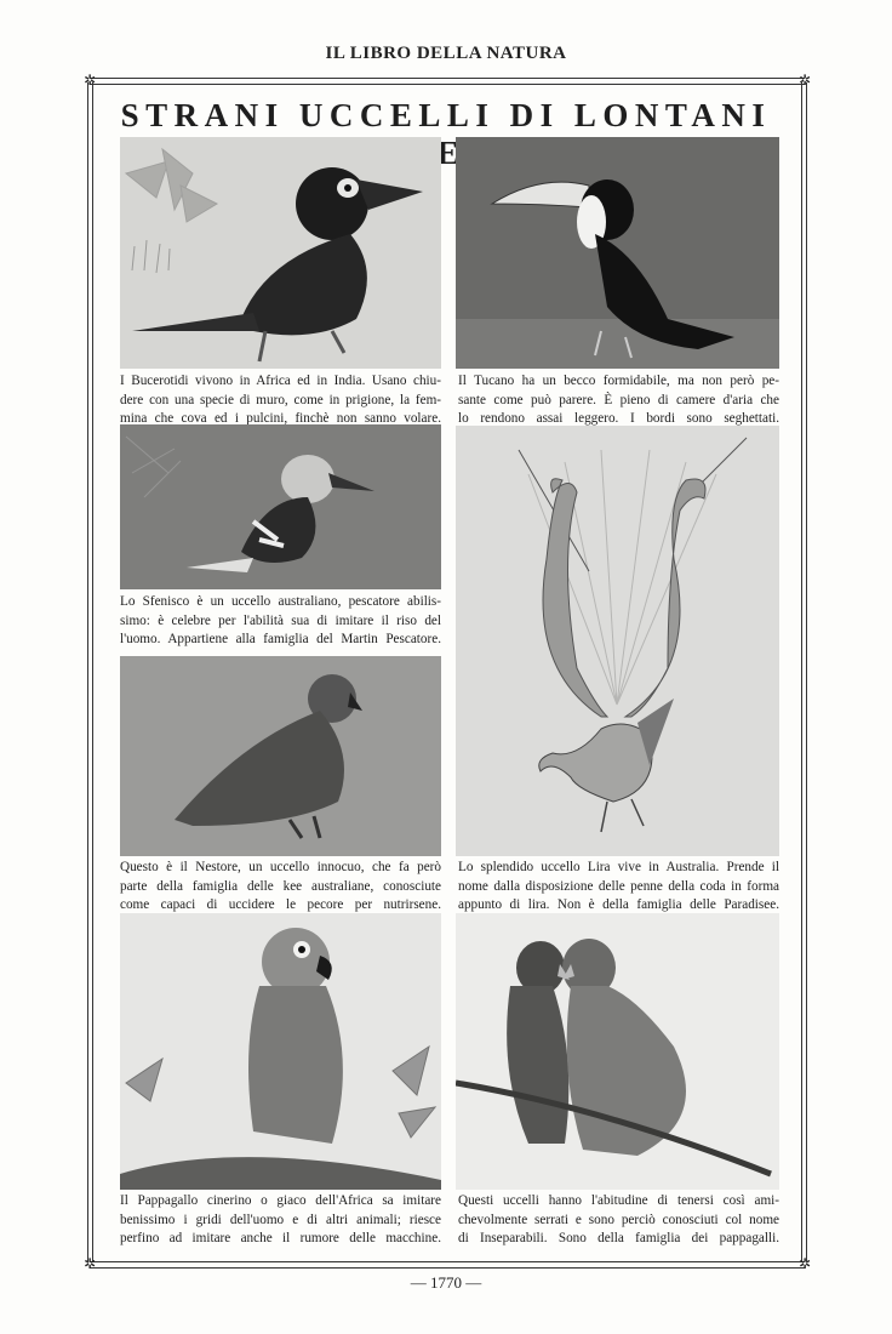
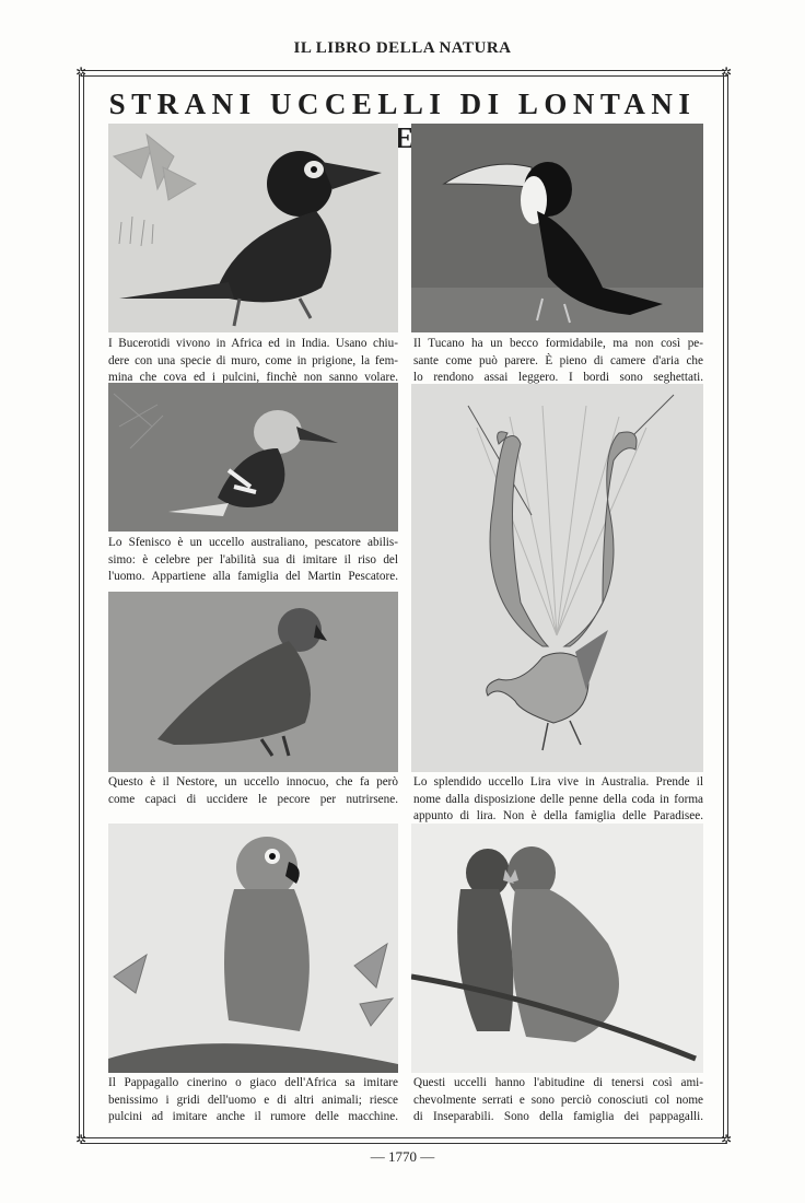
  IL LIBRO DELLA NATURA
  ✲
  ✲
  ✲
  ✲
  STRANI UCCELLI DI LONTANI E
  I Bucerotidi vivono in Africa ed in India. Usano chiu-
  dere con una specie di muro, come in prigione, la fem-
  mina che cova ed i pulcini, finchè non sanno volare.
- Il Tucano ha un becco formidabile, ma non però pe-
+ Il Tucano ha un becco formidabile, ma non così pe-
  sante come può parere. È pieno di camere d'aria che
  lo rendono assai leggero. I bordi sono seghettati.
  Lo Sfenisco è un uccello australiano, pescatore abilis-
  simo: è celebre per l'abilità sua di imitare il riso del
  l'uomo. Appartiene alla famiglia del Martin Pescatore.
  Lo splendido uccello Lira vive in Australia. Prende il
  nome dalla disposizione delle penne della coda in forma
  appunto di lira. Non è della famiglia delle Paradisee.
  Questo è il Nestore, un uccello innocuo, che fa però
- parte della famiglia delle kee australiane, conosciute
  come capaci di uccidere le pecore per nutrirsene.
  Il Pappagallo cinerino o giaco dell'Africa sa imitare
  benissimo i gridi dell'uomo e di altri animali; riesce
- perfino ad imitare anche il rumore delle macchine.
+ pulcini ad imitare anche il rumore delle macchine.
  Questi uccelli hanno l'abitudine di tenersi così ami-
  chevolmente serrati e sono perciò conosciuti col nome
  di Inseparabili. Sono della famiglia dei pappagalli.
  — 1770 —
